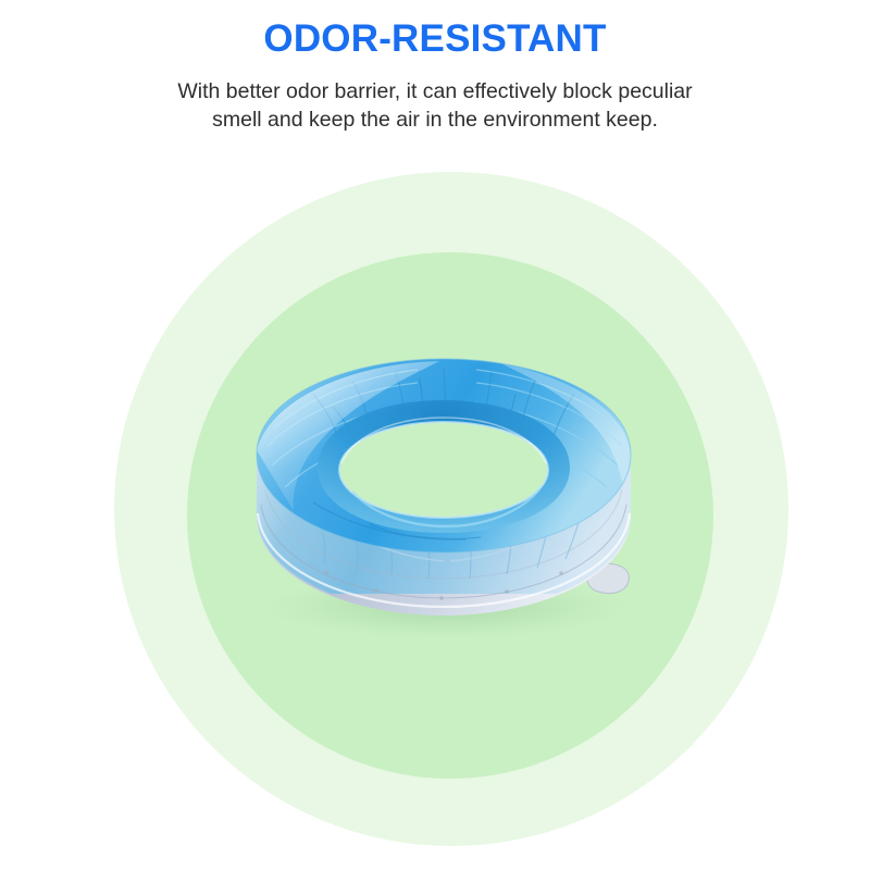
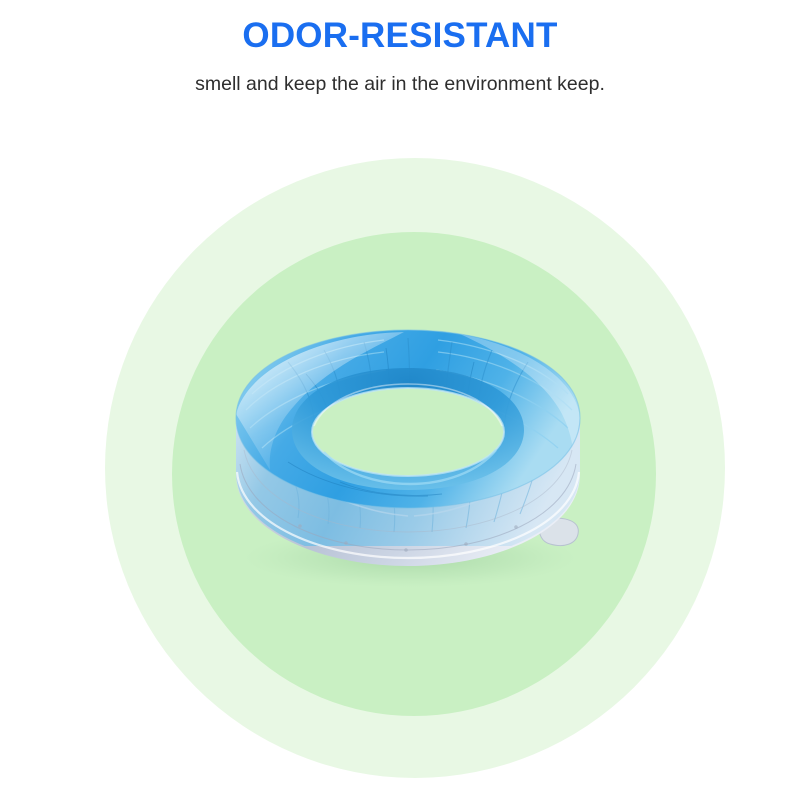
  ODOR-RESISTANT
- With better odor barrier, it can effectively block peculiar
  smell and keep the air in the environment keep.
